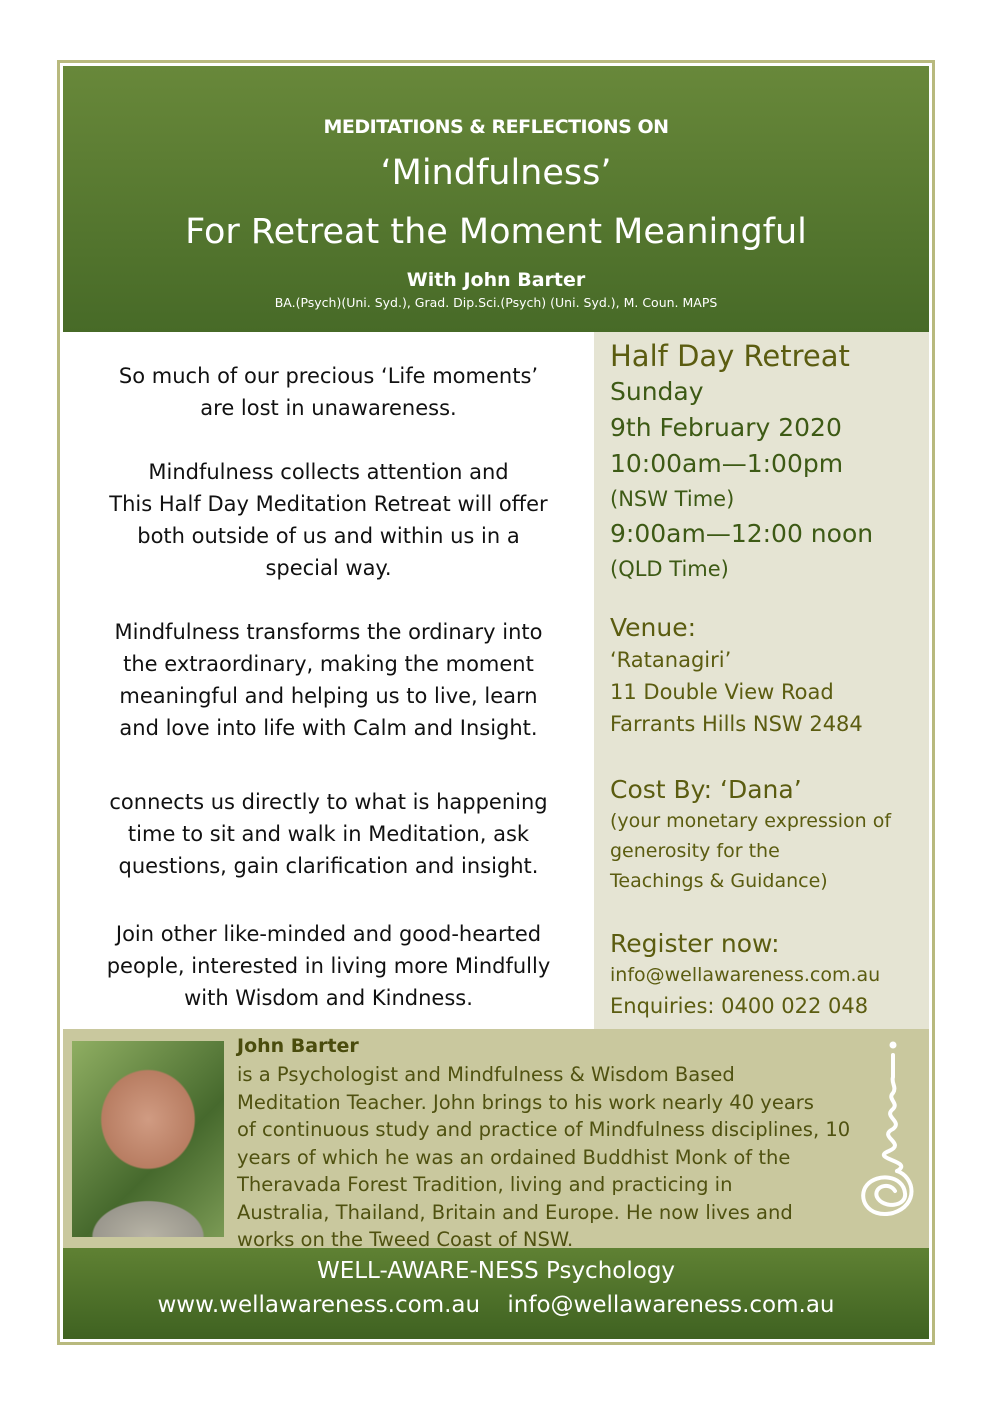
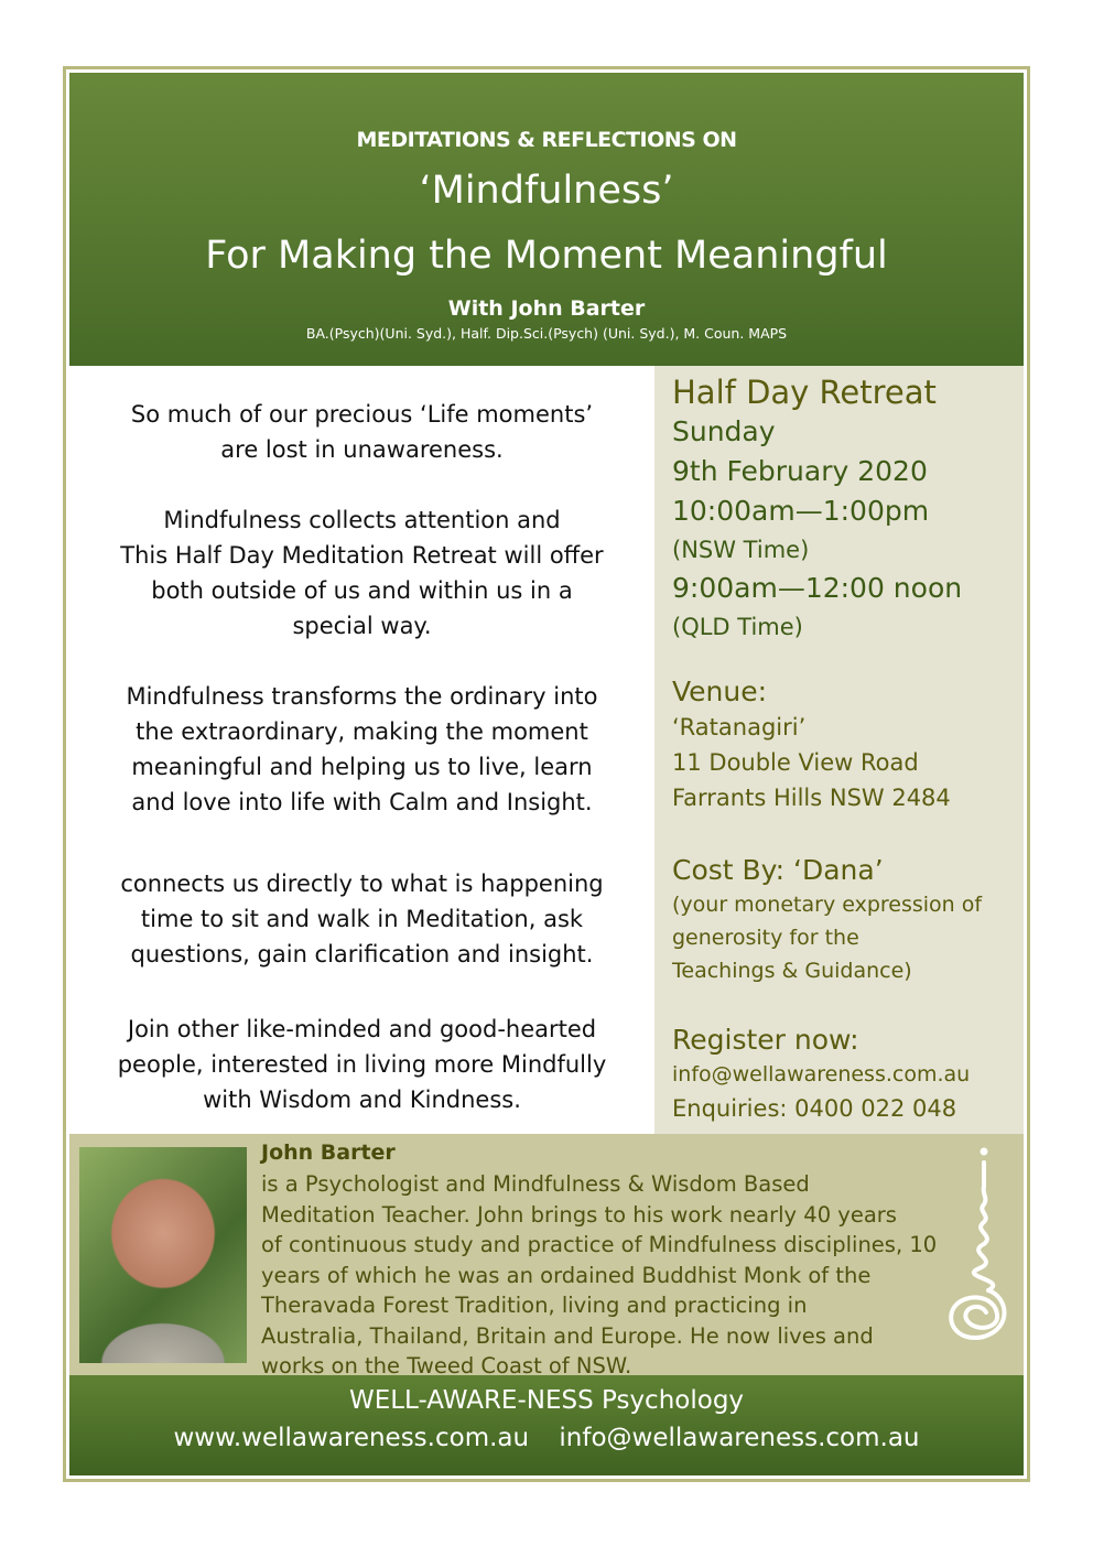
  MEDITATIONS & REFLECTIONS ON
  ‘Mindfulness’
- For Retreat the Moment Meaningful
+ For Making the Moment Meaningful
  With John Barter
- BA.(Psych)(Uni. Syd.), Grad. Dip.Sci.(Psych) (Uni. Syd.), M. Coun. MAPS
+ BA.(Psych)(Uni. Syd.), Half. Dip.Sci.(Psych) (Uni. Syd.), M. Coun. MAPS
  So much of our precious ‘Life moments’
  are lost in unawareness.
  Mindfulness collects attention and
  This Half Day Meditation Retreat will offer
  both outside of us and within us in a
  special way.
  Mindfulness transforms the ordinary into
  the extraordinary, making the moment
  meaningful and helping us to live, learn
  and love into life with Calm and Insight.
  connects us directly to what is happening
  time to sit and walk in Meditation, ask
  questions, gain clarification and insight.
  Join other like-minded and good-hearted
  people, interested in living more Mindfully
  with Wisdom and Kindness.
  Half Day Retreat
  Sunday
  9th February 2020
  10:00am—1:00pm
  (NSW Time)
  9:00am—12:00 noon
  (QLD Time)
  Venue:
  ‘Ratanagiri’
  11 Double View Road
  Farrants Hills NSW 2484
  Cost By: ‘Dana’
  (your monetary expression of
  generosity for the
  Teachings & Guidance)
  Register now:
  info@wellawareness.com.au
  Enquiries: 0400 022 048
  John Barter
  is a Psychologist and Mindfulness & Wisdom Based
  Meditation Teacher. John brings to his work nearly 40 years
  of continuous study and practice of Mindfulness disciplines, 10
  years of which he was an ordained Buddhist Monk of the
  Theravada Forest Tradition, living and practicing in
  Australia, Thailand, Britain and Europe. He now lives and
  works on the Tweed Coast of NSW.
  WELL-AWARE-NESS Psychology
  www.wellawareness.com.au info@wellawareness.com.au
